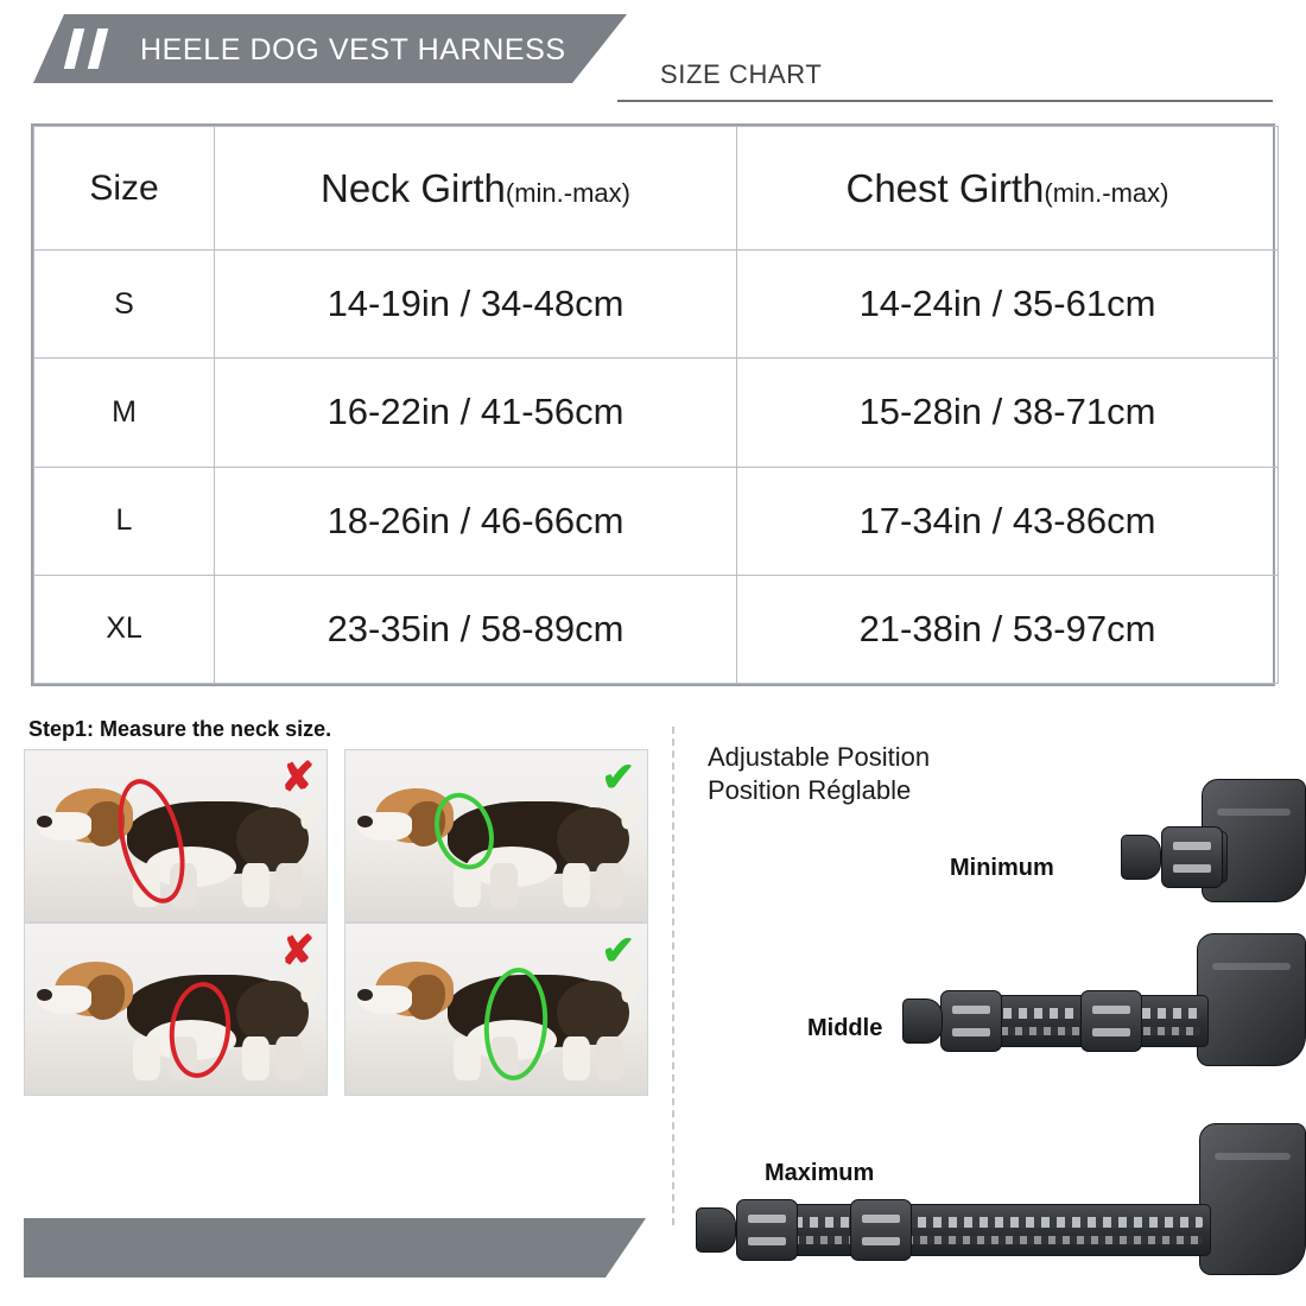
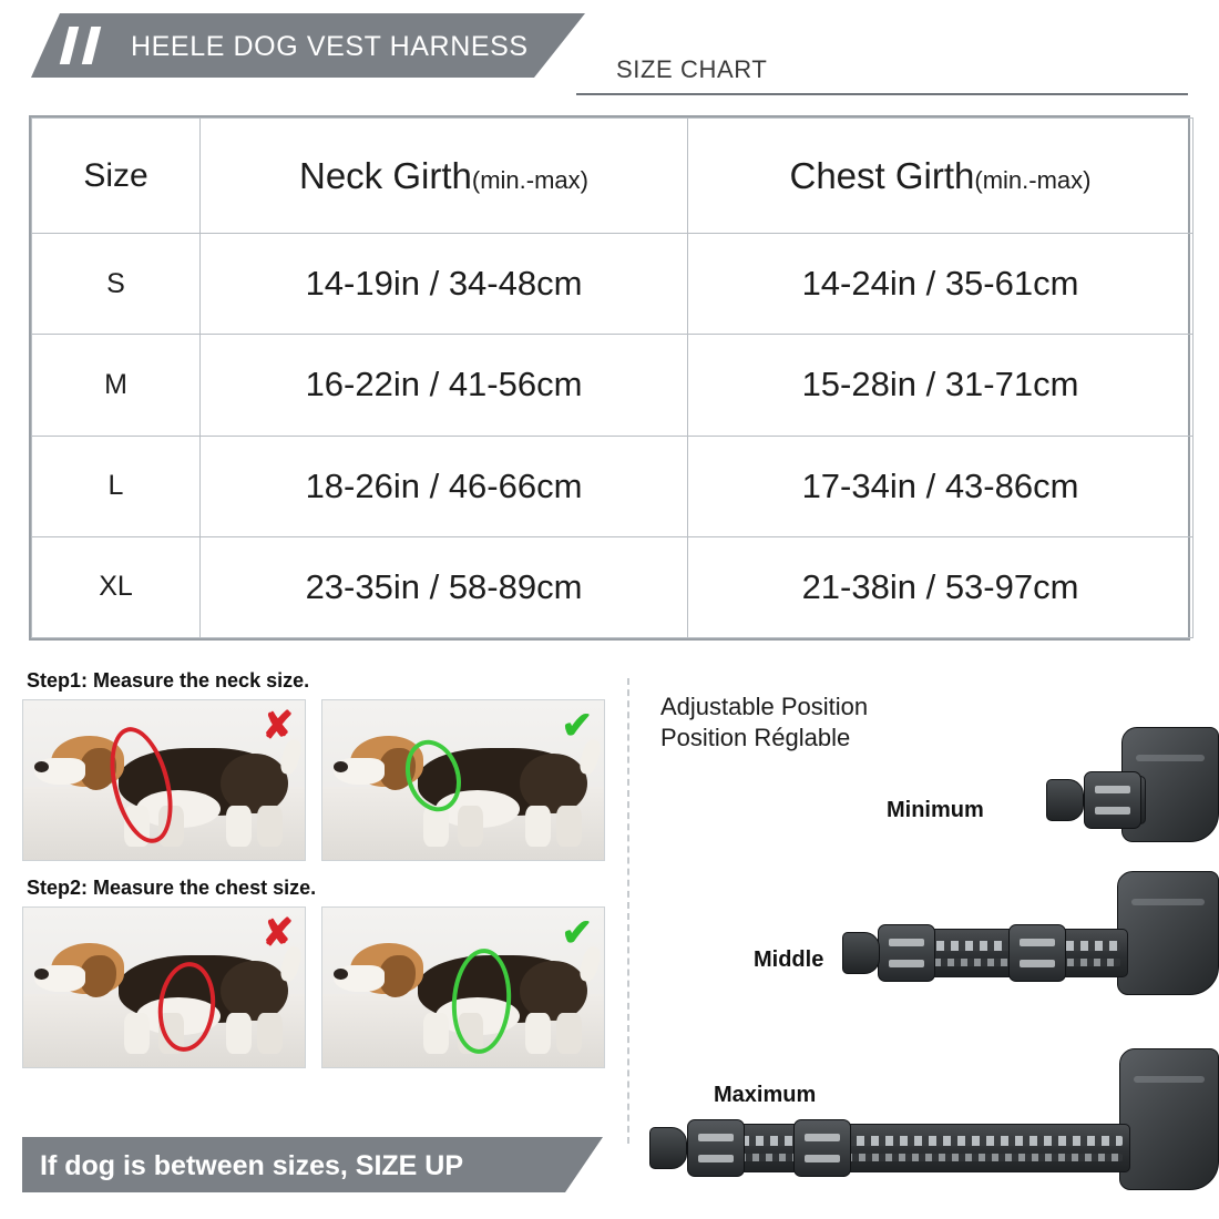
  HEELE DOG VEST HARNESS
  SIZE CHART
  Size	Neck Girth(min.-max)	Chest Girth(min.-max)
  S	14-19in / 34-48cm	14-24in / 35-61cm
- M	16-22in / 41-56cm	15-28in / 38-71cm
+ M	16-22in / 41-56cm	15-28in / 31-71cm
  L	18-26in / 46-66cm	17-34in / 43-86cm
  XL	23-35in / 58-89cm	21-38in / 53-97cm
  Step1: Measure the neck size.
  ✘
  ✔
+ Step2: Measure the chest size.
  ✘
  ✔
+ If dog is between sizes, SIZE UP
  Adjustable Position
  Position Réglable
  Minimum
  Middle
  Maximum
